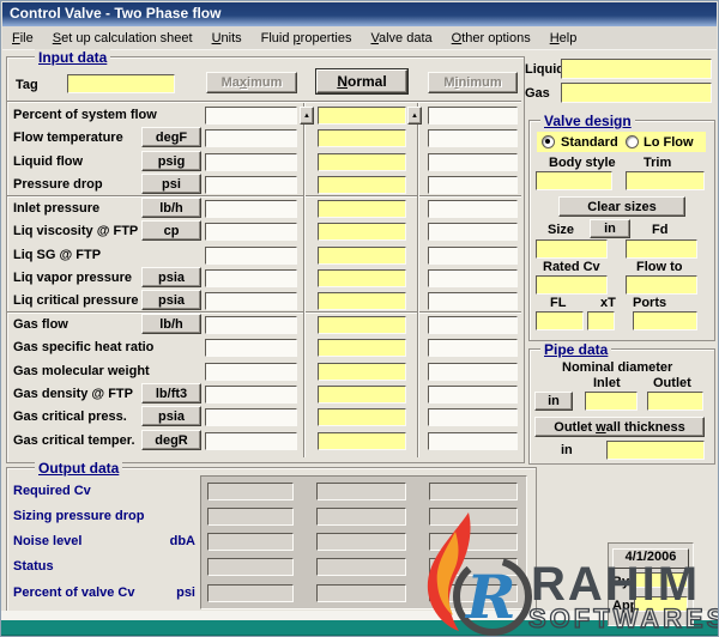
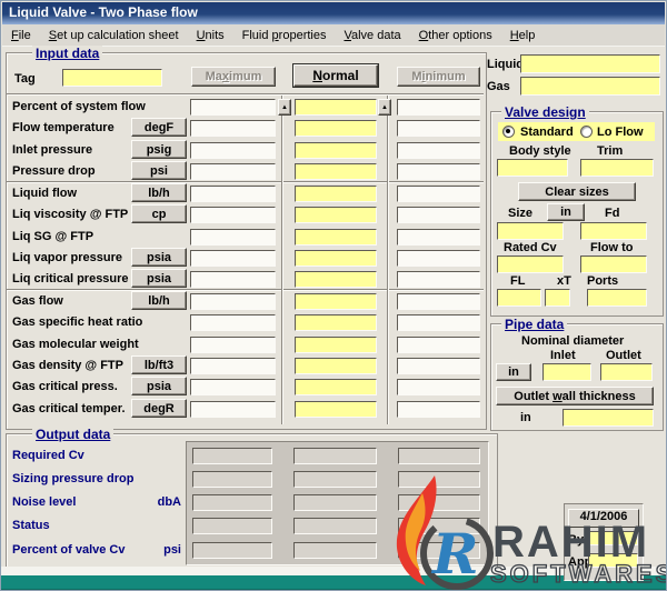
- Control Valve - Two Phase flow
+ Liquid Valve - Two Phase flow
  File
  Set up calculation sheet
  Units
  Fluid properties
  Valve data
  Other options
  Help
  Input data
  Tag
  Maximum
  Normal
  Minimum
  Percent of system flow
  Flow temperature
  degF
- Liquid flow
+ Inlet pressure
  psig
  Pressure drop
  psi
- Inlet pressure
+ Liquid flow
  lb/h
  Liq viscosity @ FTP
  cp
  Liq SG @ FTP
  Liq vapor pressure
  psia
  Liq critical pressure
  psia
  Gas flow
  lb/h
  Gas specific heat ratio
  Gas molecular weight
  Gas density @ FTP
  lb/ft3
  Gas critical press.
  psia
  Gas critical temper.
  degR
  Liqui
  Gas
  Valve design
  Standard
  Lo Flow
  Body style
  Trim
  Clear sizes
  Size
  in
  Fd
  Rated Cv
  Flow to
  FL
  xT
  Ports
  Pipe data
  Nominal diameter
  Inlet
  Outlet
  in
  Outlet wall thickness
  in
  Output data
  Required Cv
  Sizing pressure drop
  Noise level
  dbA
  Status
  Percent of valve Cv
  psi
  4/1/2006
  By
  R
  RAHIM
  SOFTWARES
